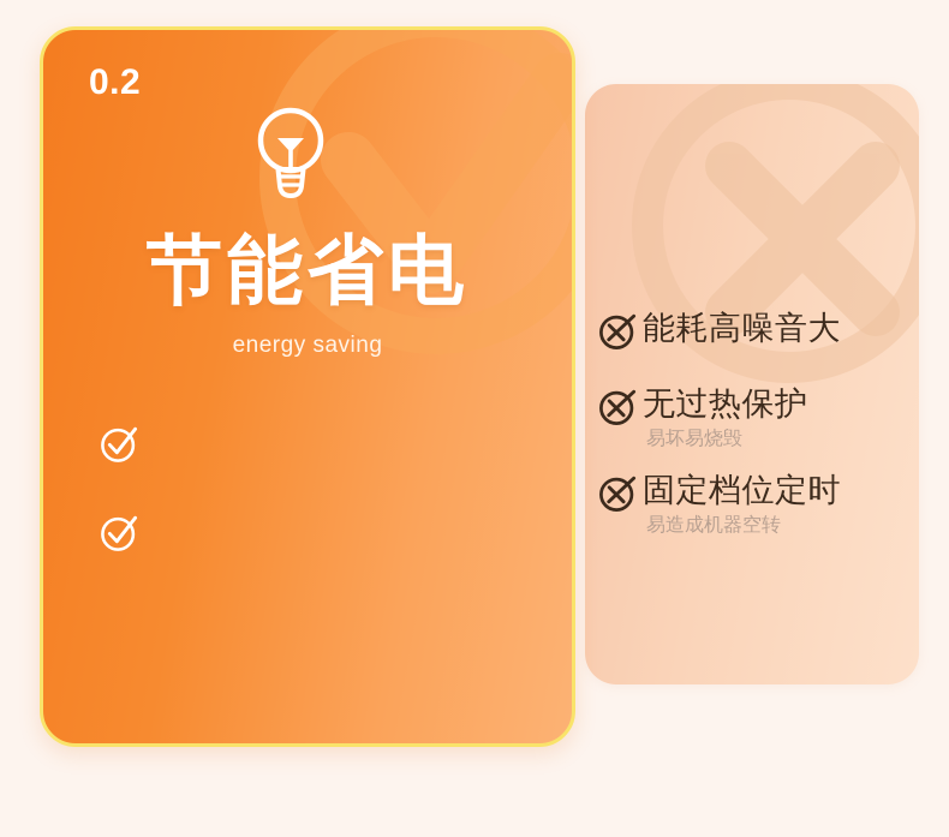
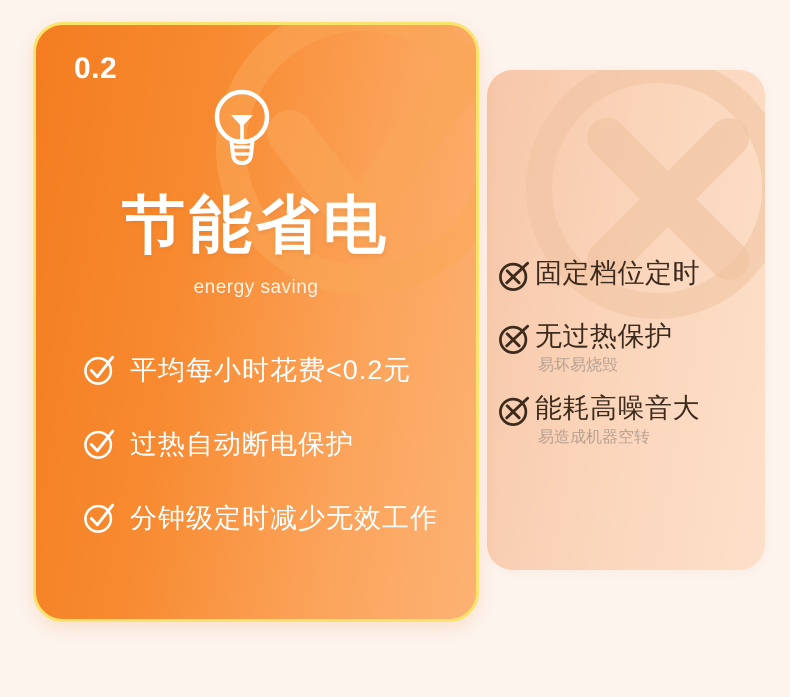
- 能耗高噪音大
+ 固定档位定时
  无过热保护
  易坏易烧毁
- 固定档位定时
+ 能耗高噪音大
  易造成机器空转
  0.2
  节能省电
  energy saving
+ 平均每小时花费<0.2元
+ 过热自动断电保护
+ 分钟级定时减少无效工作
